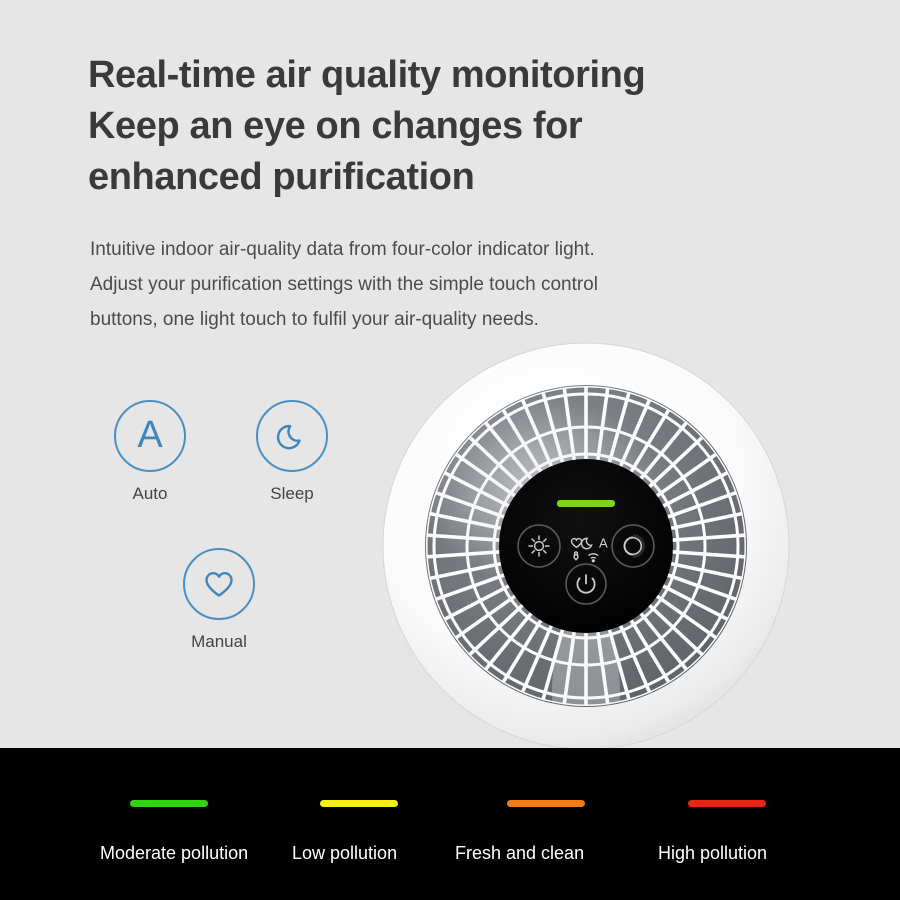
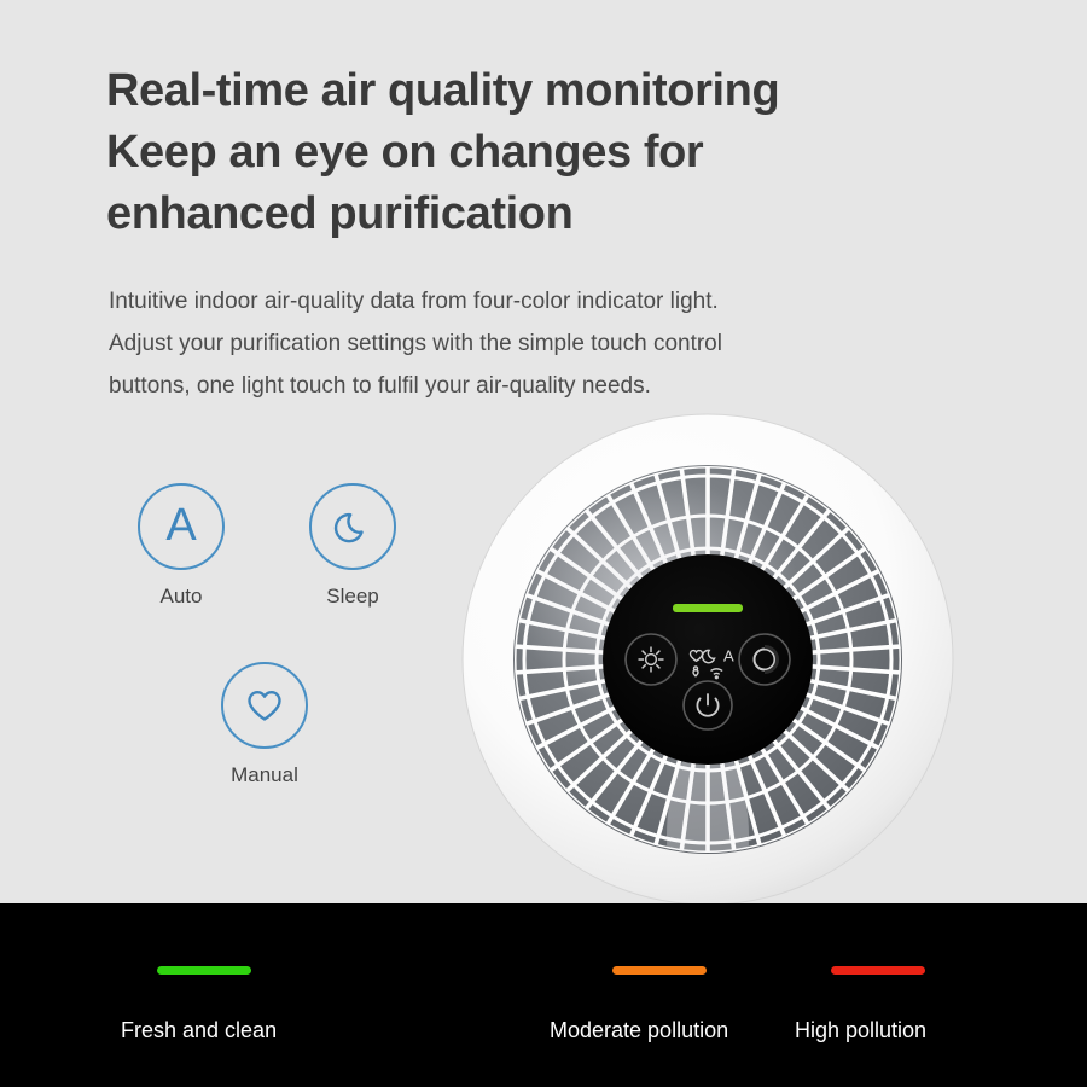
  Real-time air quality monitoring
  Keep an eye on changes for
  enhanced purification
  Intuitive indoor air-quality data from four-color indicator light.
  Adjust your purification settings with the simple touch control
  buttons, one light touch to fulfil your air-quality needs.
  A
  Auto
  Sleep
  Manual
  A
- Moderate pollution
+ Fresh and clean
- Low pollution
- Fresh and clean
+ Moderate pollution
  High pollution
